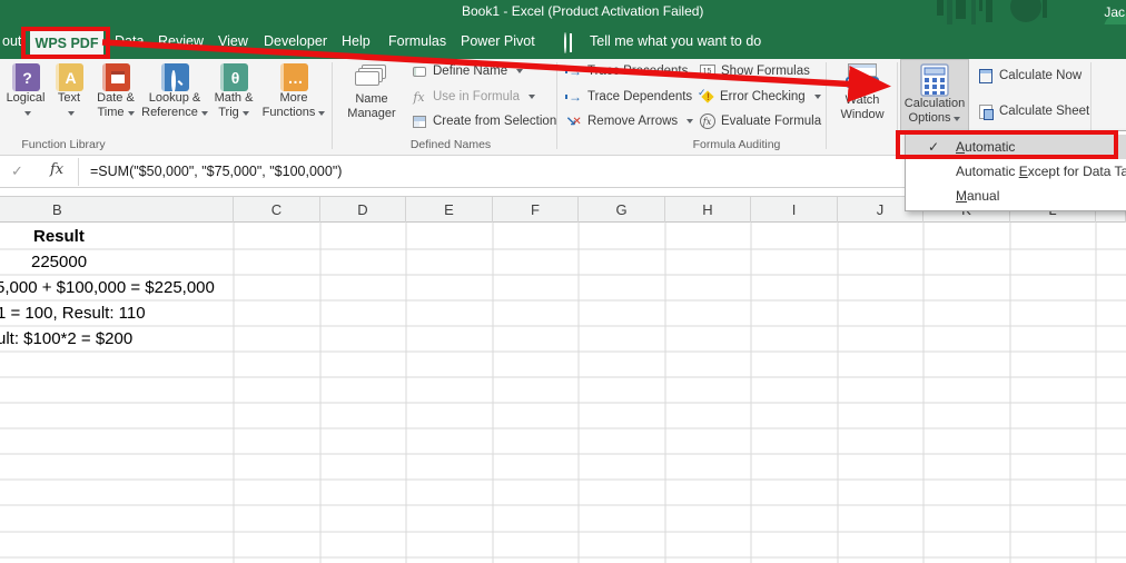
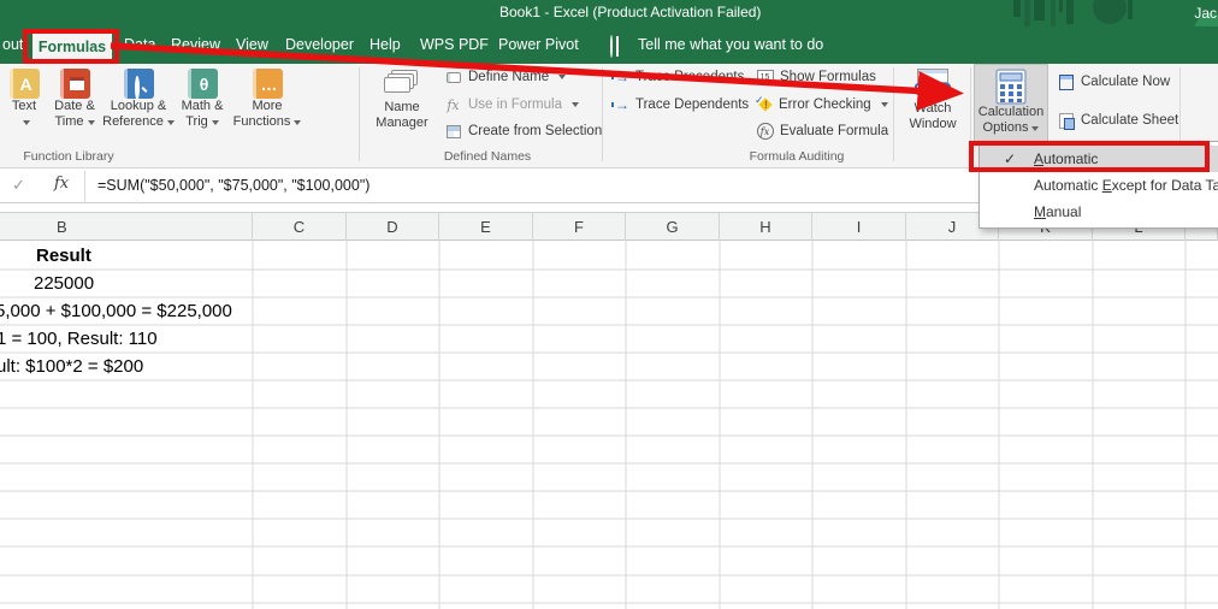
  Book1 - Excel (Product Activation Failed)
  Jac
  out
- WPS PDF
+ Formulas
  Review
  View
  Developer
  Help
- Formulas
+ WPS PDF
  Power Pivot
  Tell me what you want to do
- ?
- Logical
  A
  Text
  Date &
  Time
  Lookup &
  Reference
  θ
  Math &
  Trig
  …
  More
  Functions
  Function Library
  Name
  Manager
  Define Name
  fx
  Use in Formula
  Create from Selection
  Defined Names
  →
  Trace Dependents
- ↘
- ✕
- Remove Arrows
  Show Formulas
  ✓
  !
  Error Checking
  fx
  Evaluate Formula
  Watch
  Window
  Formula Auditing
  Calculation
  Options
  Calculate Now
  Calculate Sheet
  ✓
  fx
  =SUM("$50,000", "$75,000", "$100,000")
  B
  C
  D
  E
  F
  G
  H
  I
  J
  Result
  225000
  5,000 + $100,000 = $225,000
  1 = 100, Result: 110
  ult: $100*2 = $200
  ✓
  Automatic
  Automatic Except for Data Ta
  Manual
